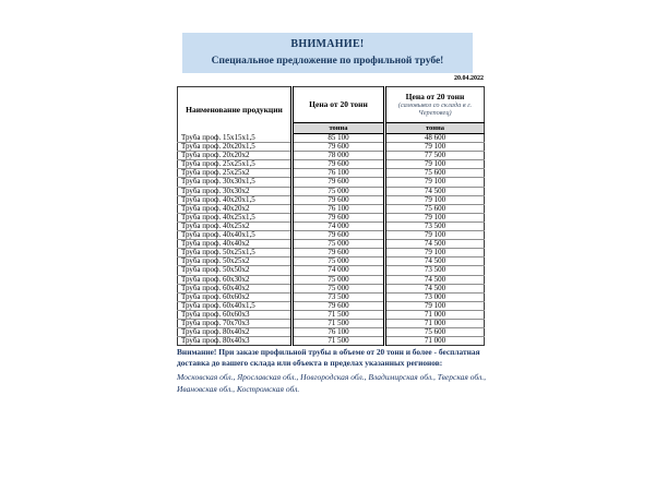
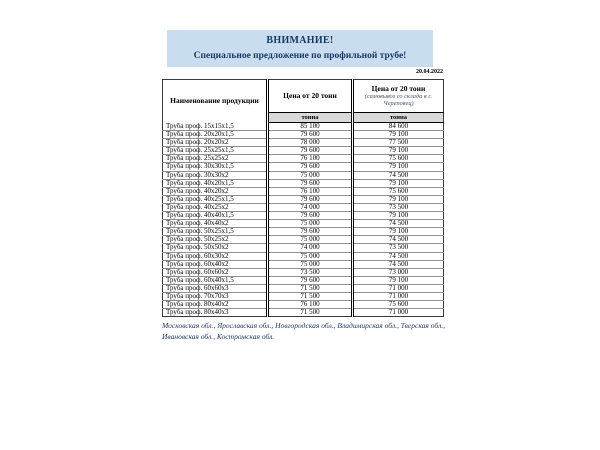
  ВНИМАНИЕ!
  Специальное предложение по профильной трубе!
- Труба проф. 15х15х1,5	85 100	48 600
+ Труба проф. 15х15х1,5	85 100	84 600
  Труба проф. 20х20х1,5	79 600	79 100
  Труба проф. 20х20х2	78 000	77 500
  Труба проф. 25х25х1,5	79 600	79 100
  Труба проф. 25х25х2	76 100	75 600
  Труба проф. 30х30х1,5	79 600	79 100
  Труба проф. 30х30х2	75 000	74 500
  Труба проф. 40х20х1,5	79 600	79 100
  Труба проф. 40х20х2	76 100	75 600
  Труба проф. 40х25х1,5	79 600	79 100
  Труба проф. 40х25х2	74 000	73 500
  Труба проф. 40х40х1,5	79 600	79 100
  Труба проф. 40х40х2	75 000	74 500
  Труба проф. 50х25х1,5	79 600	79 100
  Труба проф. 50х25х2	75 000	74 500
  Труба проф. 50х50х2	74 000	73 500
  Труба проф. 60х30х2	75 000	74 500
  Труба проф. 60х40х2	75 000	74 500
  Труба проф. 60х60х2	73 500	73 000
  Труба проф. 60х40х1,5	79 600	79 100
  Труба проф. 60х60х3	71 500	71 000
  Труба проф. 70х70х3	71 500	71 000
  Труба проф. 80х40х2	76 100	75 600
  Труба проф. 80х40х3	71 500	71 000
- Внимание! При заказе профильной трубы в объеме от 20 тонн и более - бесплатная доставка до вашего склада или объекта в пределах указанных регионов:
  Московская обл., Ярославская обл., Новгородская обл., Владимирская обл., Тверская обл., Ивановская обл., Костромская обл.
